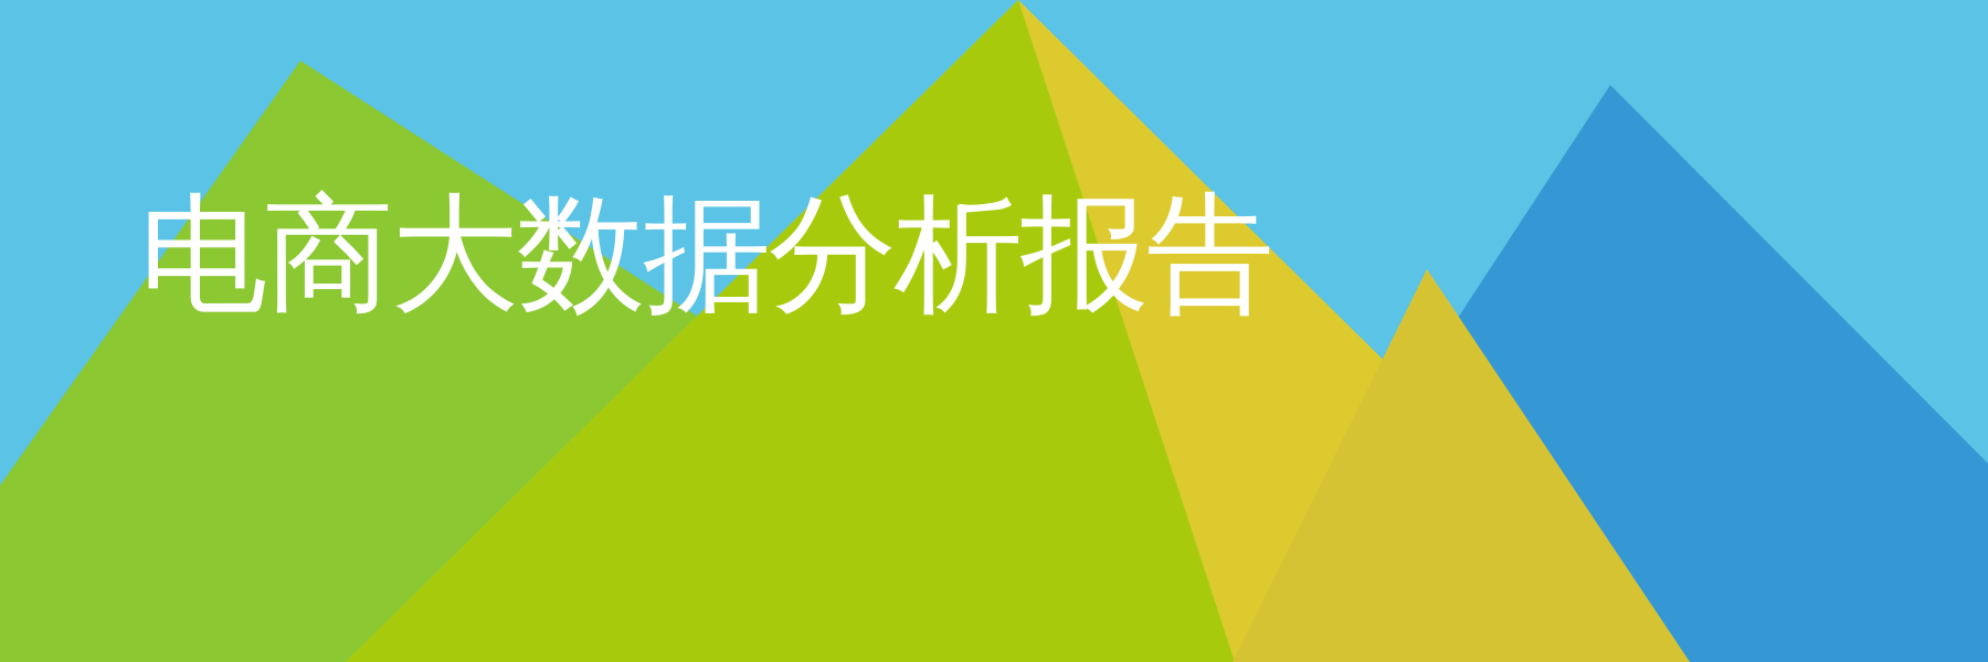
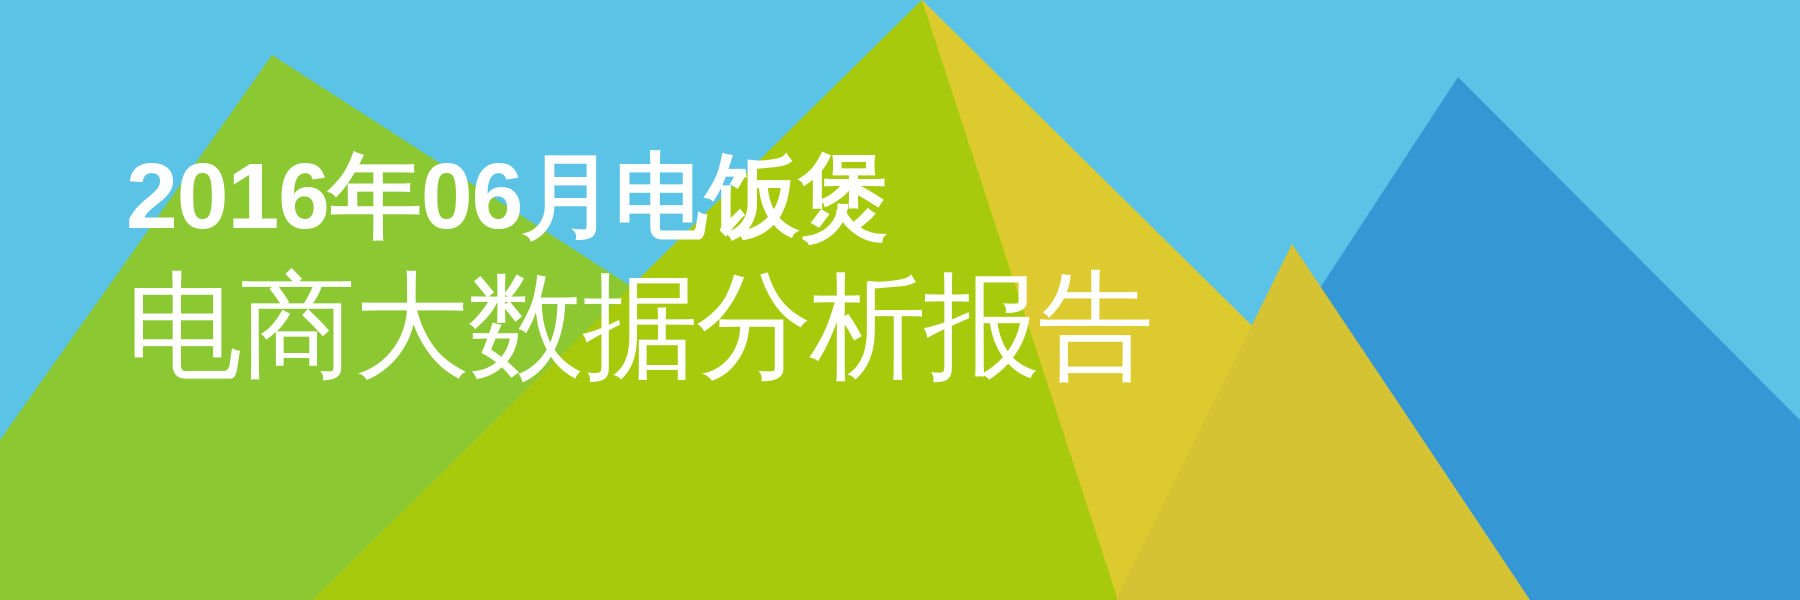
+ 2016年06月电饭煲
  电商大数据分析报告
